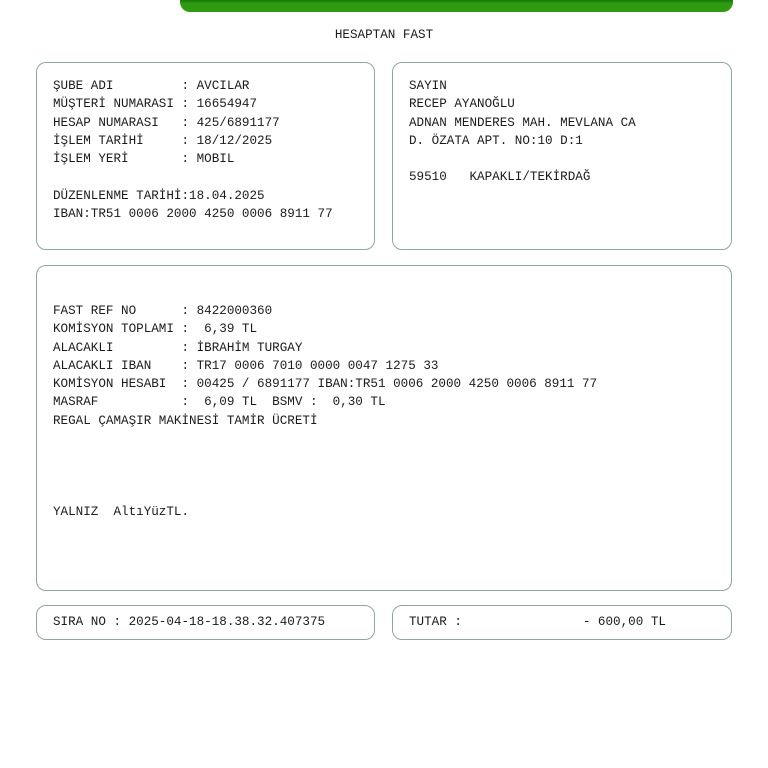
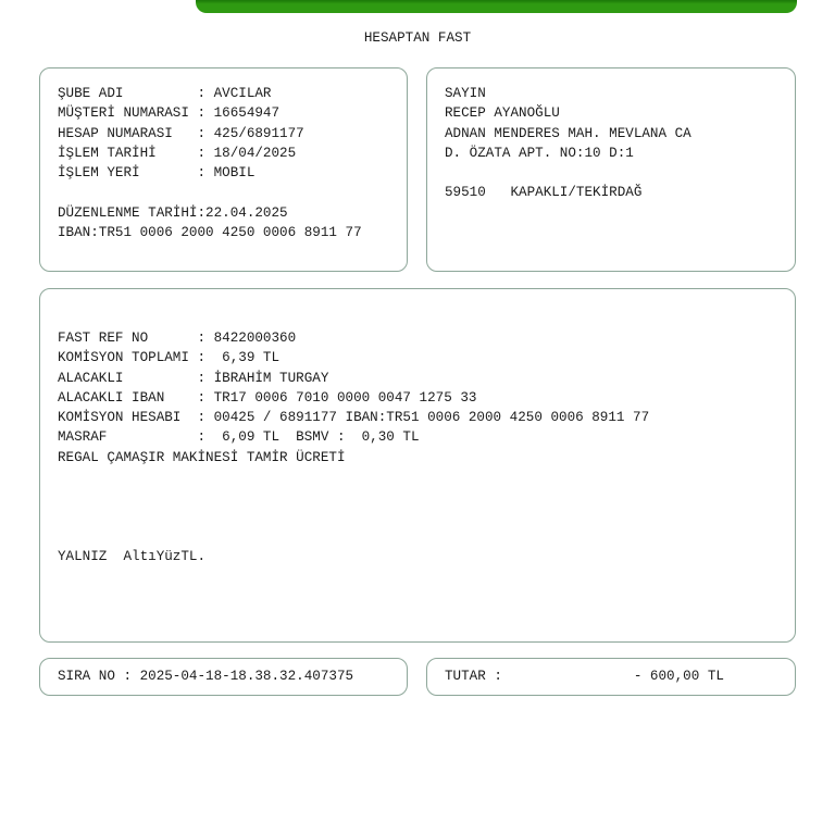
  HESAPTAN FAST
  ŞUBE ADI : AVCILAR
  MÜŞTERİ NUMARASI : 16654947
  HESAP NUMARASI : 425/6891177
- İŞLEM TARİHİ : 18/12/2025
+ İŞLEM TARİHİ : 18/04/2025
  İŞLEM YERİ : MOBIL
- DÜZENLENME TARİHİ:18.04.2025
+ DÜZENLENME TARİHİ:22.04.2025
  IBAN:TR51 0006 2000 4250 0006 8911 77
  SAYIN
  RECEP AYANOĞLU
  ADNAN MENDERES MAH. MEVLANA CA
  D. ÖZATA APT. NO:10 D:1
  59510 KAPAKLI/TEKİRDAĞ
  FAST REF NO : 8422000360
  KOMİSYON TOPLAMI : 6,39 TL
  ALACAKLI : İBRAHİM TURGAY
  ALACAKLI IBAN : TR17 0006 7010 0000 0047 1275 33
  KOMİSYON HESABI : 00425 / 6891177 IBAN:TR51 0006 2000 4250 0006 8911 77
  MASRAF : 6,09 TL BSMV : 0,30 TL
  REGAL ÇAMAŞIR MAKİNESİ TAMİR ÜCRETİ
  YALNIZ AltıYüzTL.
  SIRA NO : 2025-04-18-18.38.32.407375
  TUTAR : - 600,00 TL
